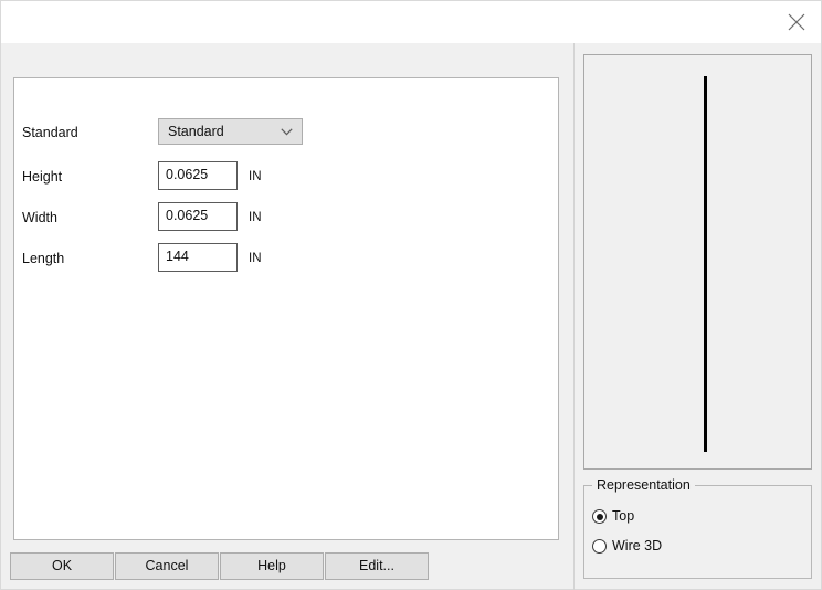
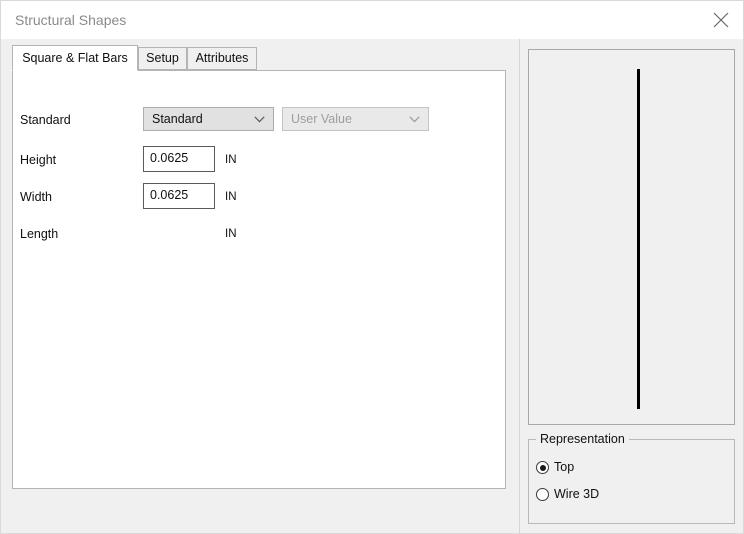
+ Structural Shapes
+ Square & Flat Bars
+ Setup
+ Attributes
  Standard
  Standard
+ User Value
  Height
  0.0625
  IN
  Width
  0.0625
  IN
  Length
- 144
  IN
- OK
- Cancel
- Help
- Edit...
  Representation
  Top
  Wire 3D
